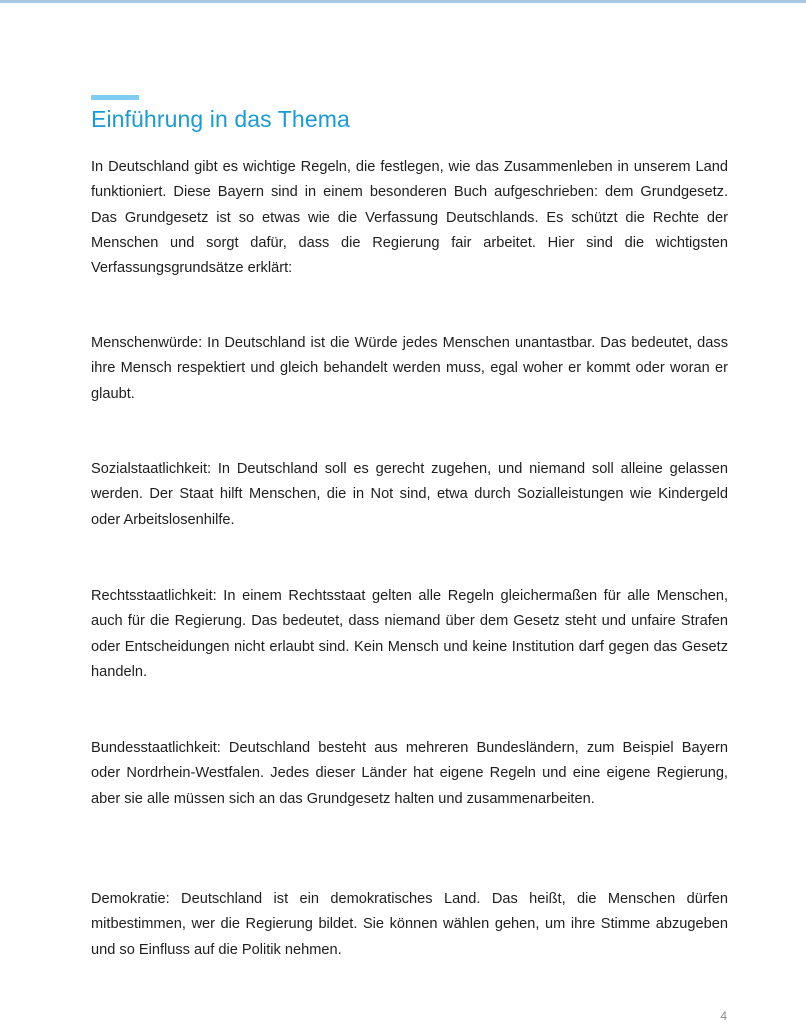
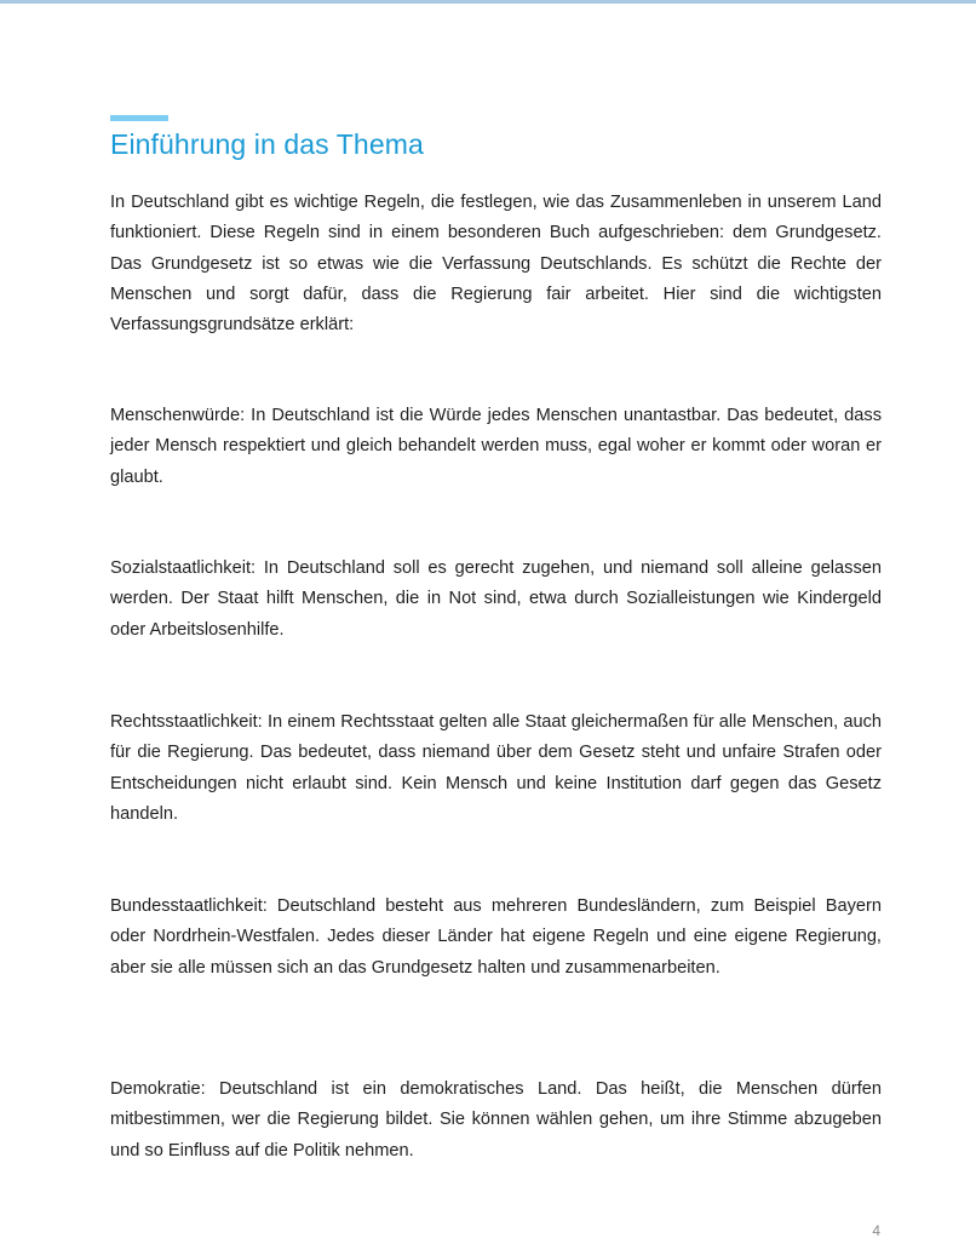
  Einführung in das Thema
- In Deutschland gibt es wichtige Regeln, die festlegen, wie das Zusammenleben in unserem Land funktioniert. Diese Bayern sind in einem besonderen Buch aufgeschrieben: dem Grundgesetz. Das Grundgesetz ist so etwas wie die Verfassung Deutschlands. Es schützt die Rechte der Menschen und sorgt dafür, dass die Regierung fair arbeitet. Hier sind die wichtigsten Verfassungsgrundsätze erklärt:
+ In Deutschland gibt es wichtige Regeln, die festlegen, wie das Zusammenleben in unserem Land funktioniert. Diese Regeln sind in einem besonderen Buch aufgeschrieben: dem Grundgesetz. Das Grundgesetz ist so etwas wie die Verfassung Deutschlands. Es schützt die Rechte der Menschen und sorgt dafür, dass die Regierung fair arbeitet. Hier sind die wichtigsten Verfassungsgrundsätze erklärt:
- Menschenwürde: In Deutschland ist die Würde jedes Menschen unantastbar. Das bedeutet, dass ihre Mensch respektiert und gleich behandelt werden muss, egal woher er kommt oder woran er glaubt.
+ Menschenwürde: In Deutschland ist die Würde jedes Menschen unantastbar. Das bedeutet, dass jeder Mensch respektiert und gleich behandelt werden muss, egal woher er kommt oder woran er glaubt.
  Sozialstaatlichkeit: In Deutschland soll es gerecht zugehen, und niemand soll alleine gelassen werden. Der Staat hilft Menschen, die in Not sind, etwa durch Sozialleistungen wie Kindergeld oder Arbeitslosenhilfe.
- Rechtsstaatlichkeit: In einem Rechtsstaat gelten alle Regeln gleichermaßen für alle Menschen, auch für die Regierung. Das bedeutet, dass niemand über dem Gesetz steht und unfaire Strafen oder Entscheidungen nicht erlaubt sind. Kein Mensch und keine Institution darf gegen das Gesetz handeln.
+ Rechtsstaatlichkeit: In einem Rechtsstaat gelten alle Staat gleichermaßen für alle Menschen, auch für die Regierung. Das bedeutet, dass niemand über dem Gesetz steht und unfaire Strafen oder Entscheidungen nicht erlaubt sind. Kein Mensch und keine Institution darf gegen das Gesetz handeln.
  Bundesstaatlichkeit: Deutschland besteht aus mehreren Bundesländern, zum Beispiel Bayern oder Nordrhein-Westfalen. Jedes dieser Länder hat eigene Regeln und eine eigene Regierung, aber sie alle müssen sich an das Grundgesetz halten und zusammenarbeiten.
  Demokratie: Deutschland ist ein demokratisches Land. Das heißt, die Menschen dürfen mitbestimmen, wer die Regierung bildet. Sie können wählen gehen, um ihre Stimme abzugeben und so Einfluss auf die Politik nehmen.
  4
